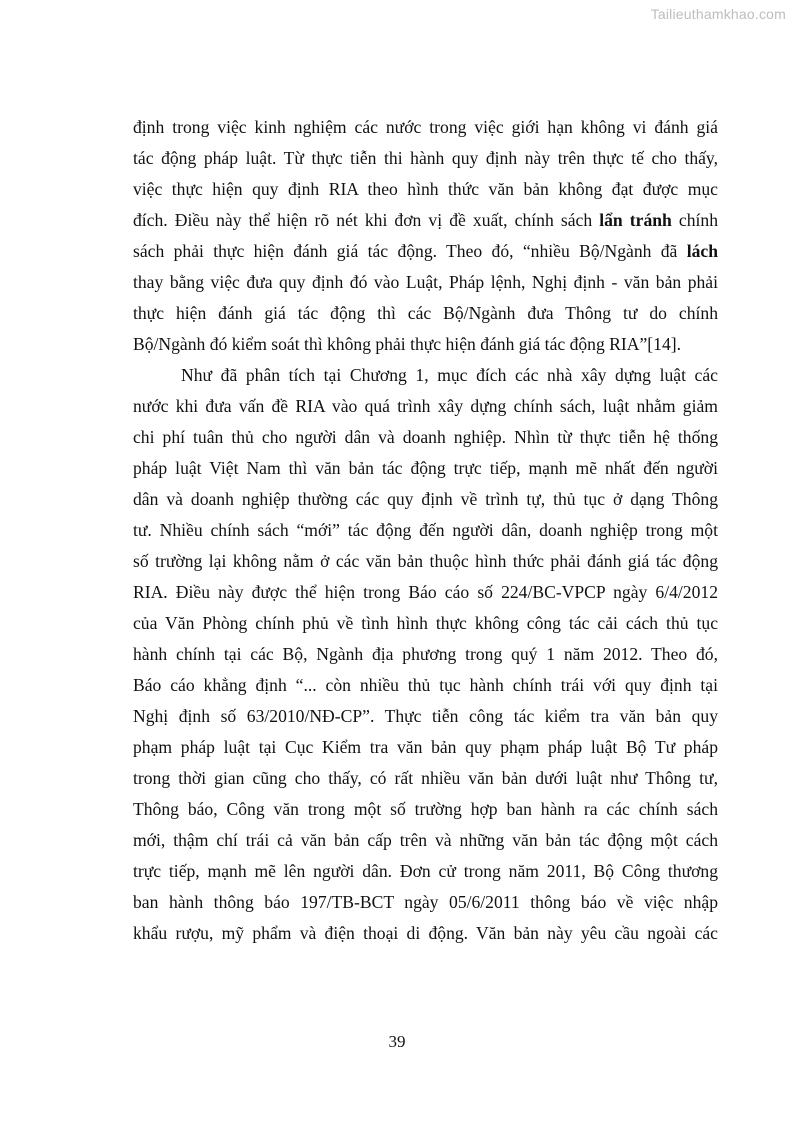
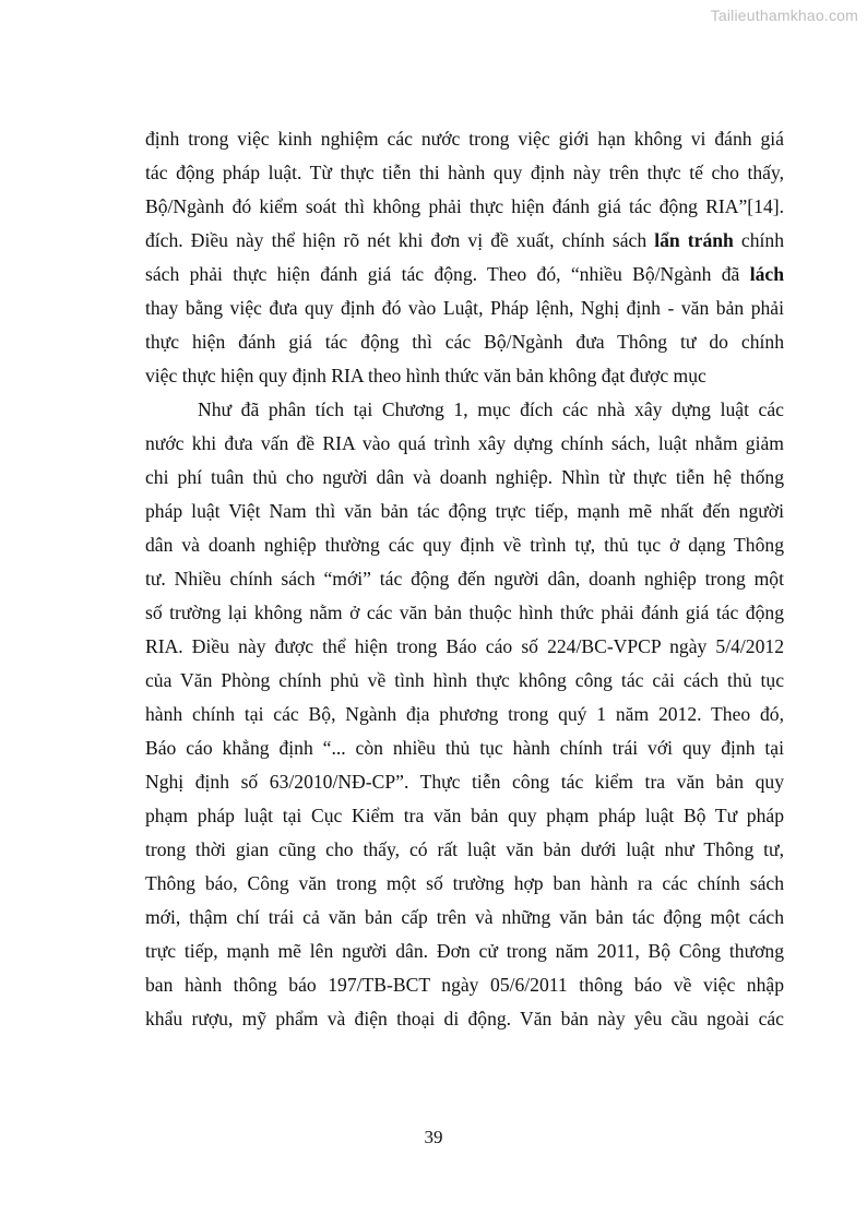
  Tailieuthamkhao.com
  định trong việc kinh nghiệm các nước trong việc giới hạn không vi đánh giá
  tác động pháp luật. Từ thực tiễn thi hành quy định này trên thực tế cho thấy,
- việc thực hiện quy định RIA theo hình thức văn bản không đạt được mục
+ Bộ/Ngành đó kiểm soát thì không phải thực hiện đánh giá tác động RIA”[14].
  đích. Điều này thể hiện rõ nét khi đơn vị đề xuất, chính sách lẩn tránh chính
  sách phải thực hiện đánh giá tác động. Theo đó, “nhiều Bộ/Ngành đã lách
  thay bằng việc đưa quy định đó vào Luật, Pháp lệnh, Nghị định - văn bản phải
  thực hiện đánh giá tác động thì các Bộ/Ngành đưa Thông tư do chính
- Bộ/Ngành đó kiểm soát thì không phải thực hiện đánh giá tác động RIA”[14].
+ việc thực hiện quy định RIA theo hình thức văn bản không đạt được mục
  Như đã phân tích tại Chương 1, mục đích các nhà xây dựng luật các
  nước khi đưa vấn đề RIA vào quá trình xây dựng chính sách, luật nhằm giảm
  chi phí tuân thủ cho người dân và doanh nghiệp. Nhìn từ thực tiễn hệ thống
  pháp luật Việt Nam thì văn bản tác động trực tiếp, mạnh mẽ nhất đến người
  dân và doanh nghiệp thường các quy định về trình tự, thủ tục ở dạng Thông
  tư. Nhiều chính sách “mới” tác động đến người dân, doanh nghiệp trong một
  số trường lại không nằm ở các văn bản thuộc hình thức phải đánh giá tác động
- RIA. Điều này được thể hiện trong Báo cáo số 224/BC-VPCP ngày 6/4/2012
+ RIA. Điều này được thể hiện trong Báo cáo số 224/BC-VPCP ngày 5/4/2012
  của Văn Phòng chính phủ về tình hình thực không công tác cải cách thủ tục
  hành chính tại các Bộ, Ngành địa phương trong quý 1 năm 2012. Theo đó,
  Báo cáo khẳng định “... còn nhiều thủ tục hành chính trái với quy định tại
  Nghị định số 63/2010/NĐ-CP”. Thực tiễn công tác kiểm tra văn bản quy
  phạm pháp luật tại Cục Kiểm tra văn bản quy phạm pháp luật Bộ Tư pháp
- trong thời gian cũng cho thấy, có rất nhiều văn bản dưới luật như Thông tư,
+ trong thời gian cũng cho thấy, có rất luật văn bản dưới luật như Thông tư,
  Thông báo, Công văn trong một số trường hợp ban hành ra các chính sách
  mới, thậm chí trái cả văn bản cấp trên và những văn bản tác động một cách
  trực tiếp, mạnh mẽ lên người dân. Đơn cử trong năm 2011, Bộ Công thương
  ban hành thông báo 197/TB-BCT ngày 05/6/2011 thông báo về việc nhập
  khẩu rượu, mỹ phẩm và điện thoại di động. Văn bản này yêu cầu ngoài các
  39
